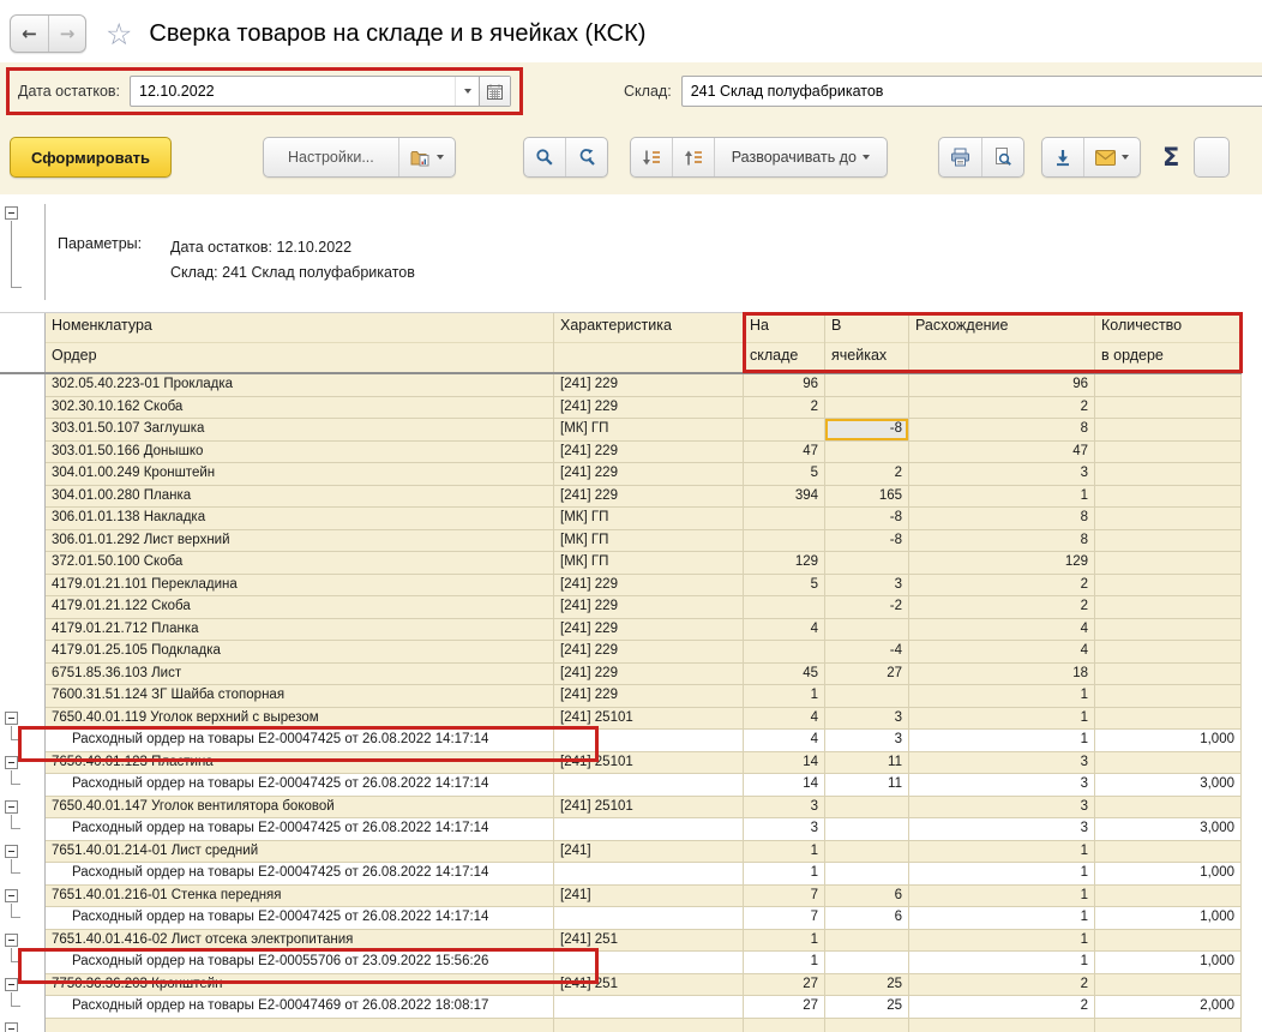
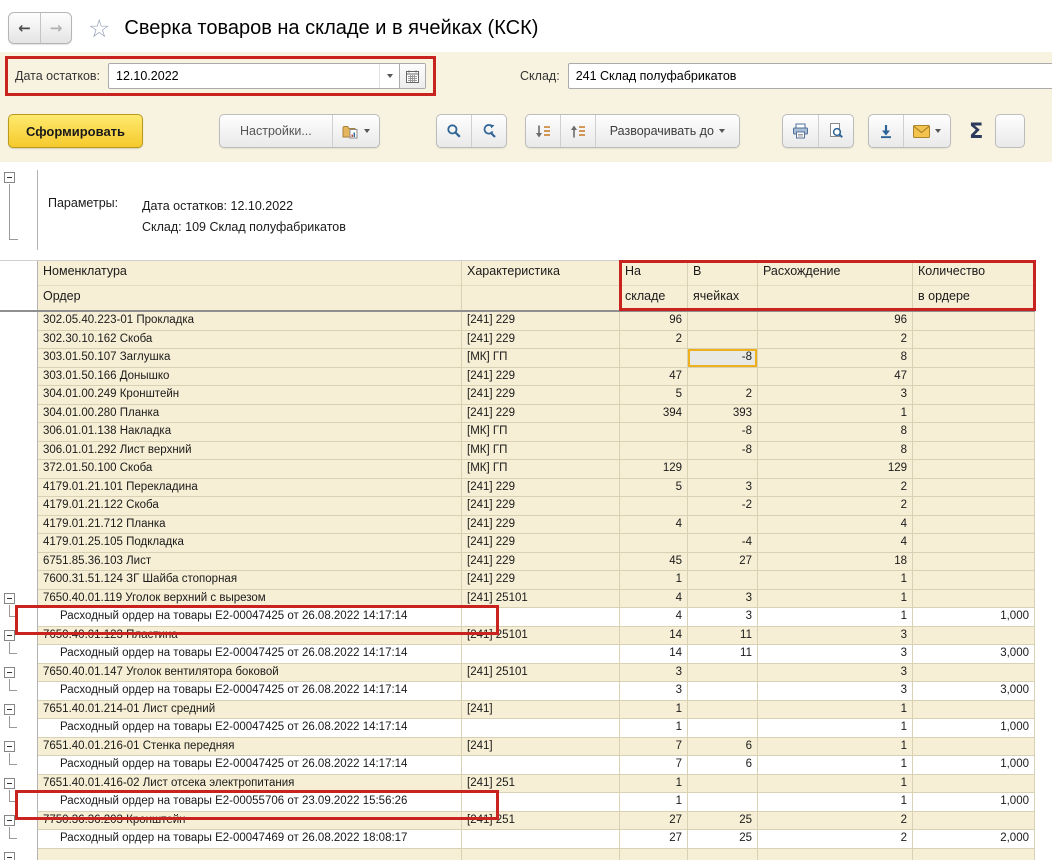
  ←
  →
  ☆
  Сверка товаров на складе и в ячейках (КСК)
  Дата остатков:
  12.10.2022
  Склад:
  241 Склад полуфабрикатов
  Сформировать
  Настройки...
  Разворачивать до
  Σ
  Параметры:
  Дата остатков: 12.10.2022
- Склад: 241 Склад полуфабрикатов
+ Склад: 109 Склад полуфабрикатов
  Номенклатура
  Ордер
  Характеристика
  На
  складе
  В
  ячейках
  Расхождение
  Количество
  в ордере
  302.05.40.223-01 Прокладка
  [241] 229
  96
  96
  302.30.10.162 Скоба
  [241] 229
  2
  2
  303.01.50.107 Заглушка
  [МК] ГП
  -8
  8
  303.01.50.166 Донышко
  [241] 229
  47
  47
  304.01.00.249 Кронштейн
  [241] 229
  5
  2
  3
  304.01.00.280 Планка
  [241] 229
  394
- 165
+ 393
  1
  306.01.01.138 Накладка
  [МК] ГП
  -8
  8
  306.01.01.292 Лист верхний
  [МК] ГП
  -8
  8
  372.01.50.100 Скоба
  [МК] ГП
  129
  129
  4179.01.21.101 Перекладина
  [241] 229
  5
  3
  2
  4179.01.21.122 Скоба
  [241] 229
  -2
  2
  4179.01.21.712 Планка
  [241] 229
  4
  4
  4179.01.25.105 Подкладка
  [241] 229
  -4
  4
  6751.85.36.103 Лист
  [241] 229
  45
  27
  18
  7600.31.51.124 ЗГ Шайба стопорная
  [241] 229
  1
  1
  7650.40.01.119 Уголок верхний с вырезом
  [241] 25101
  4
  3
  1
  Расходный ордер на товары Е2-00047425 от 26.08.2022 14:17:14
  4
  3
  1
  1,000
  7650.40.01.123 Пластина
  [241] 25101
  14
  11
  3
  Расходный ордер на товары Е2-00047425 от 26.08.2022 14:17:14
  14
  11
  3
  3,000
  7650.40.01.147 Уголок вентилятора боковой
  [241] 25101
  3
  3
  Расходный ордер на товары Е2-00047425 от 26.08.2022 14:17:14
  3
  3
  3,000
  7651.40.01.214-01 Лист средний
  [241]
  1
  1
  Расходный ордер на товары Е2-00047425 от 26.08.2022 14:17:14
  1
  1
  1,000
  7651.40.01.216-01 Стенка передняя
  [241]
  7
  6
  1
  Расходный ордер на товары Е2-00047425 от 26.08.2022 14:17:14
  7
  6
  1
  1,000
  7651.40.01.416-02 Лист отсека электропитания
  [241] 251
  1
  1
  Расходный ордер на товары Е2-00055706 от 23.09.2022 15:56:26
  1
  1
  1,000
  7750.36.36.203 Кронштейн
  [241] 251
  27
  25
  2
  Расходный ордер на товары Е2-00047469 от 26.08.2022 18:08:17
  27
  25
  2
  2,000
